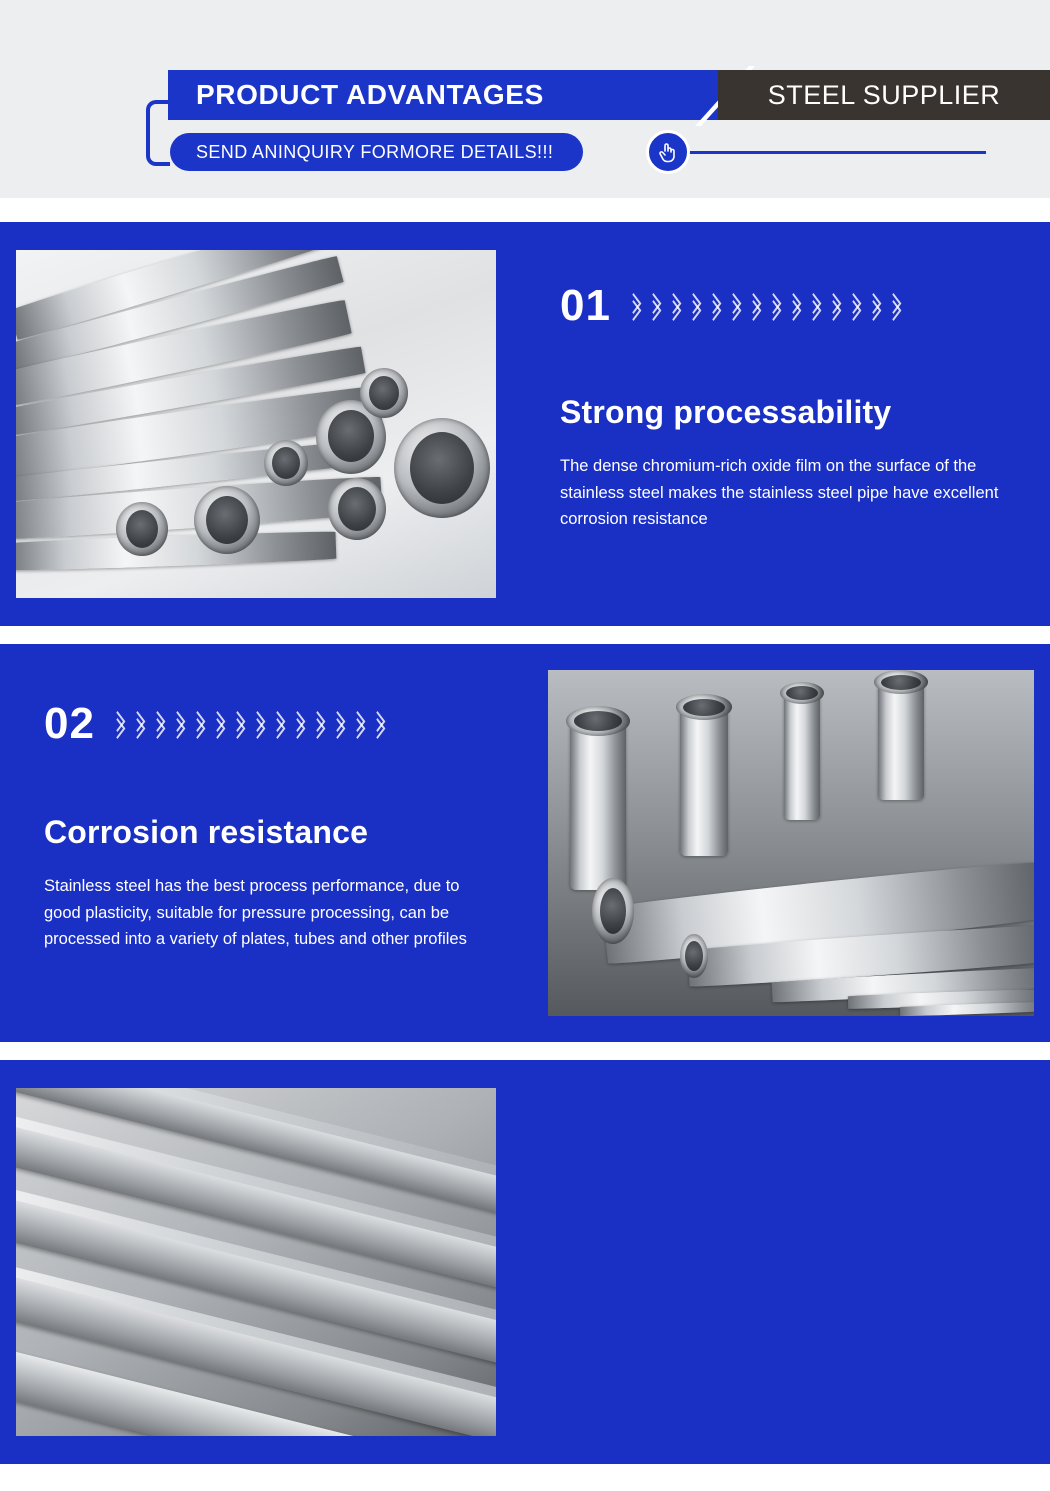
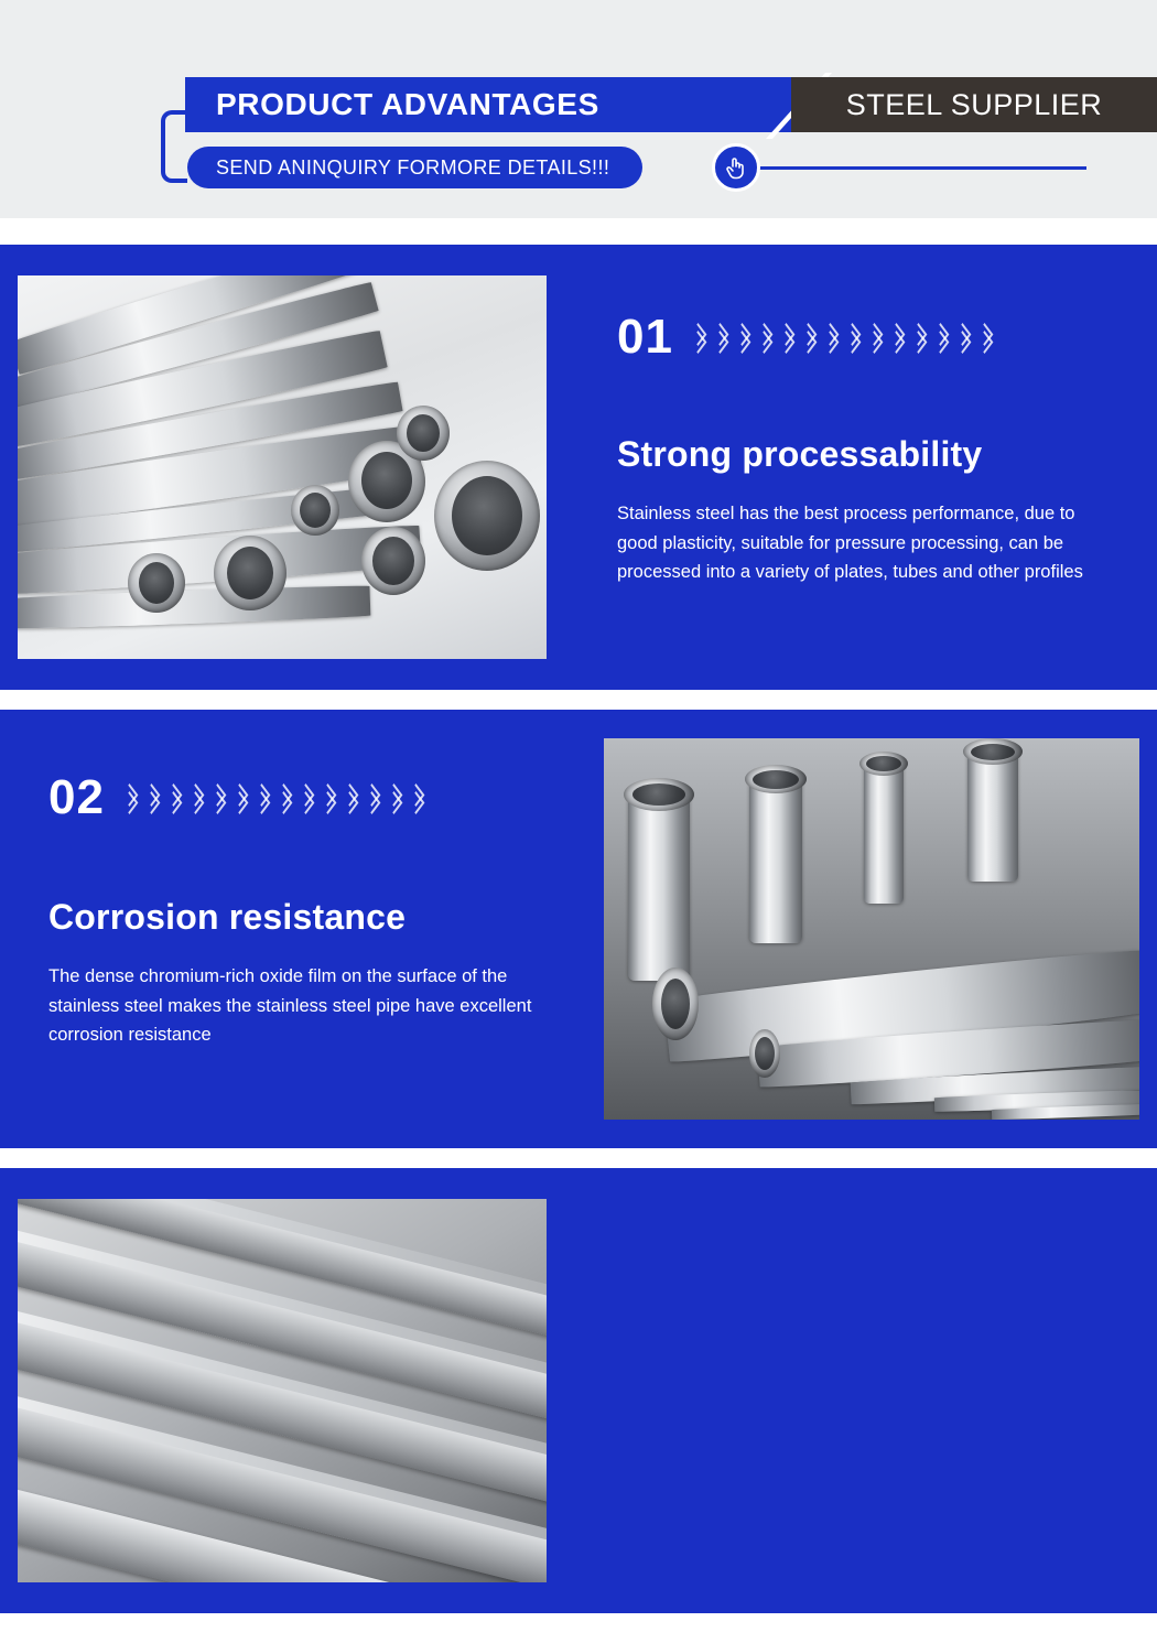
  PRODUCT ADVANTAGES
  STEEL SUPPLIER
  SEND ANINQUIRY FORMORE DETAILS!!!
  01
  Strong processability
- The dense chromium-rich oxide film on the surface of the stainless steel makes the stainless steel pipe have excellent corrosion resistance
+ Stainless steel has the best process performance, due to good plasticity, suitable for pressure processing, can be processed into a variety of plates, tubes and other profiles
  02
  Corrosion resistance
- Stainless steel has the best process performance, due to good plasticity, suitable for pressure processing, can be processed into a variety of plates, tubes and other profiles
+ The dense chromium-rich oxide film on the surface of the stainless steel makes the stainless steel pipe have excellent corrosion resistance
